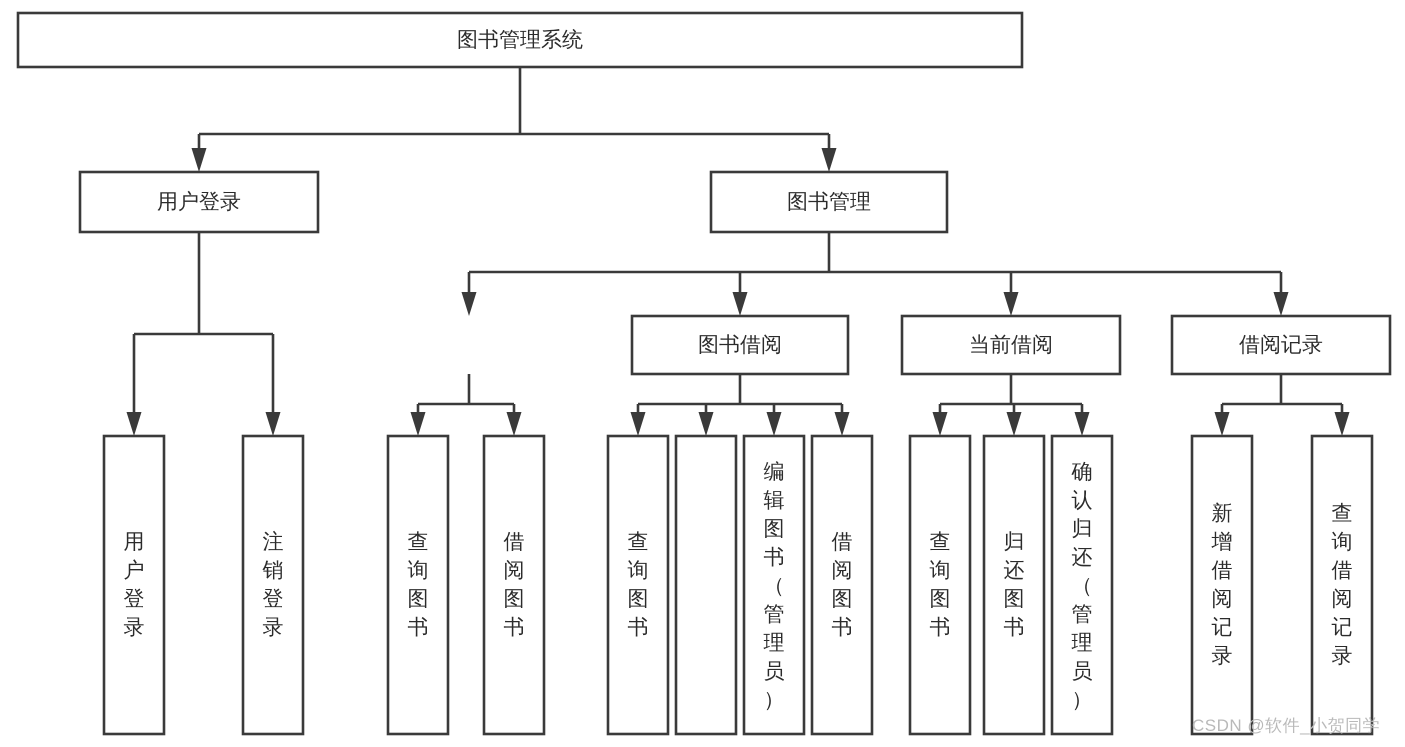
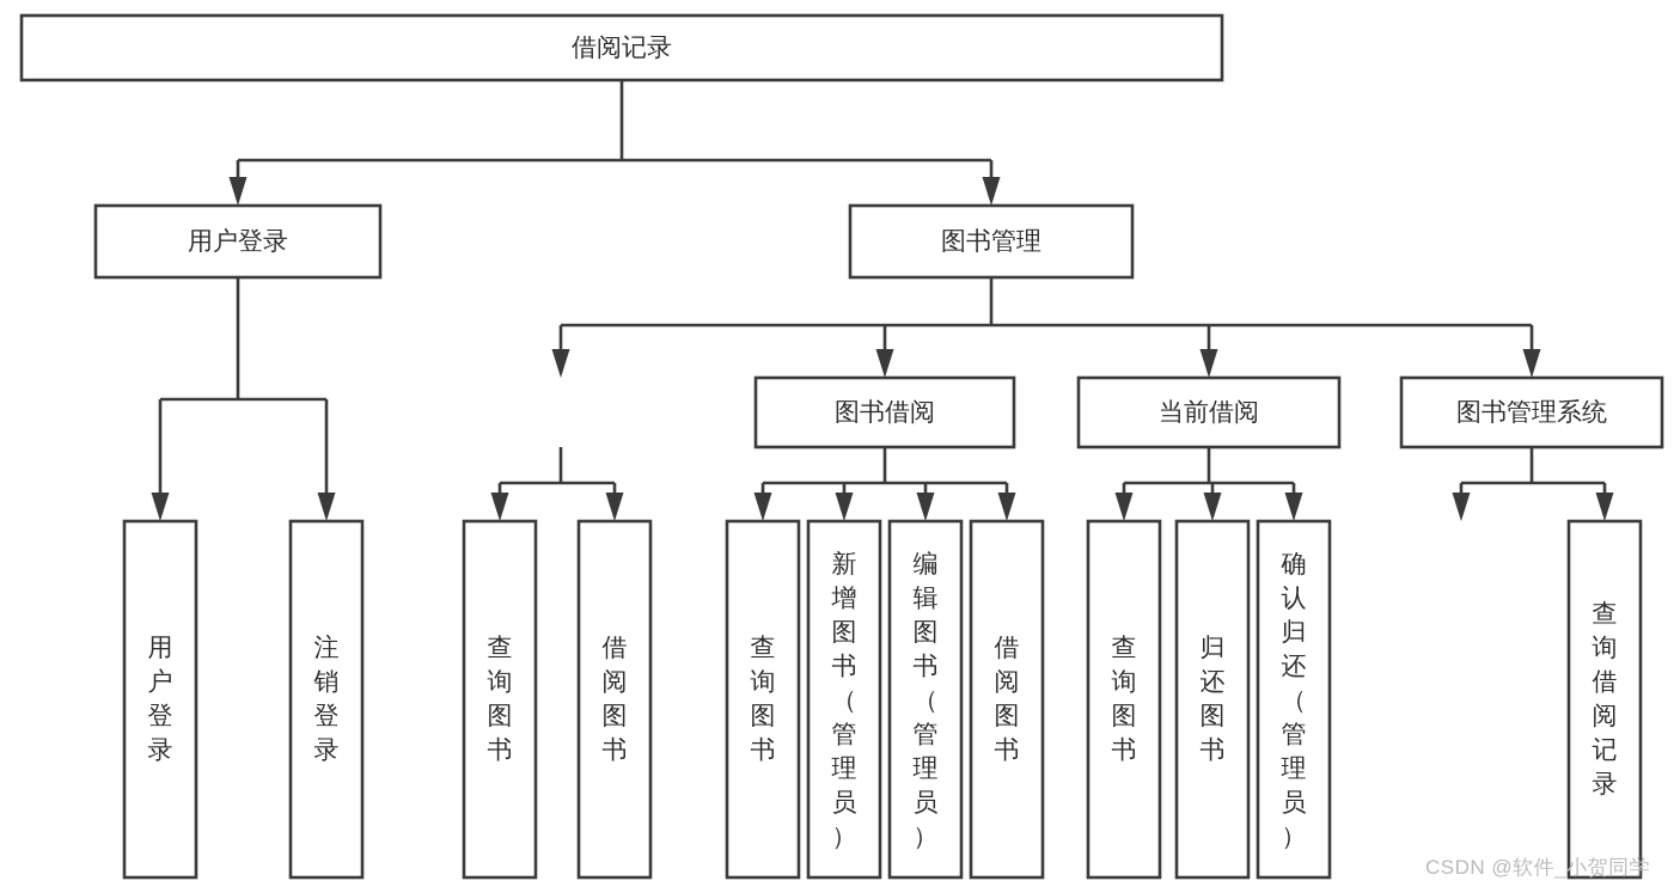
- 图书管理系统
+ 借阅记录
  用户登录
  图书管理
  图书借阅
  当前借阅
- 借阅记录
+ 图书管理系统
  用户登录
  注销登录
  查询图书
  借阅图书
  查询图书
+ 新增图书（管理员）
  编辑图书（管理员）
  借阅图书
  查询图书
  归还图书
  确认归还（管理员）
- 新增借阅记录
  查询借阅记录
  CSDN @软件_小贺同学
